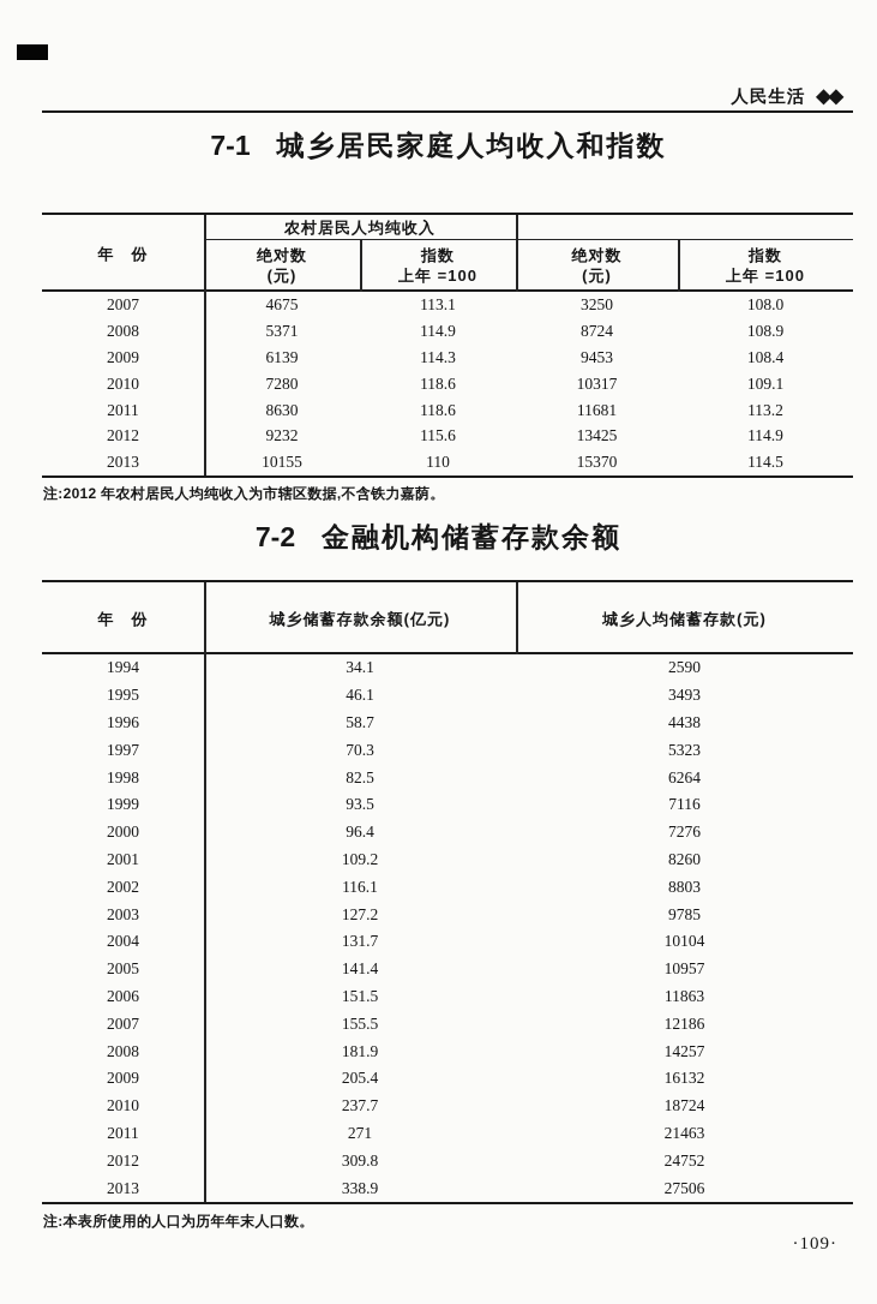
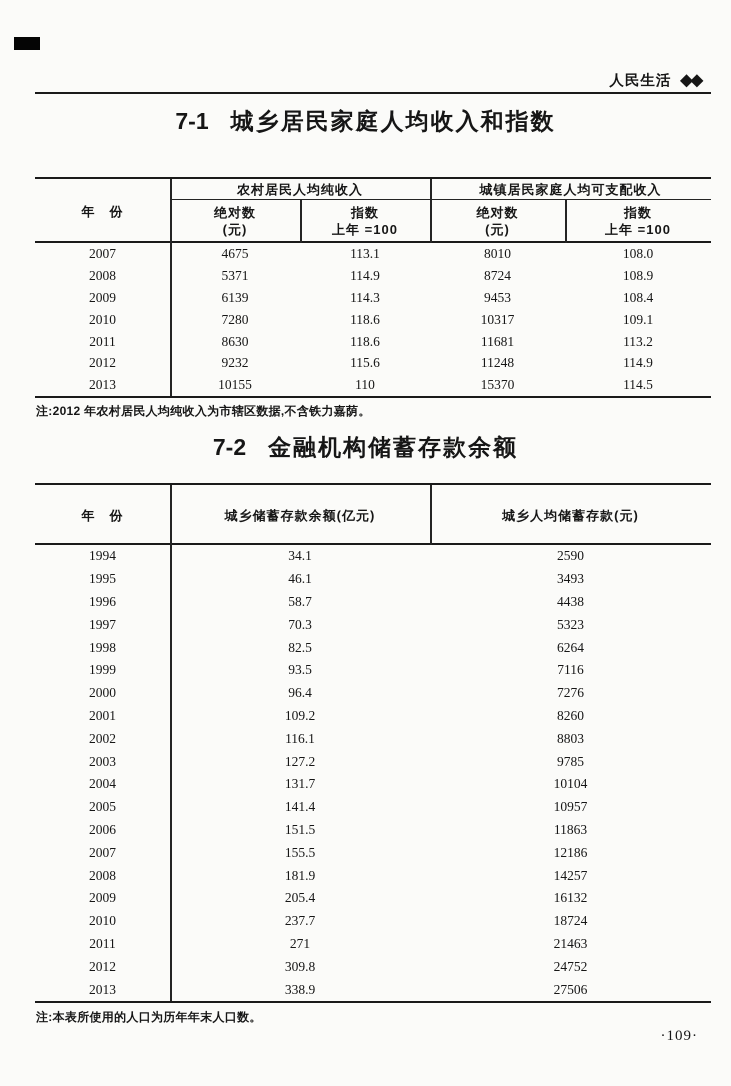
  人民生活
  ◆◆
  7-1 城乡居民家庭人均收入和指数
  年 份
  农村居民人均纯收入
+ 城镇居民家庭人均可支配收入
  绝对数
  (元)
  指数
  上年 =100
  绝对数
  (元)
  指数
  上年 =100
  2007
  4675
  113.1
- 3250
+ 8010
  108.0
  2008
  5371
  114.9
  8724
  108.9
  2009
  6139
  114.3
  9453
  108.4
  2010
  7280
  118.6
  10317
  109.1
  2011
  8630
  118.6
  11681
  113.2
  2012
  9232
  115.6
- 13425
+ 11248
  114.9
  2013
  10155
  110
  15370
  114.5
  注:2012 年农村居民人均纯收入为市辖区数据,不含铁力嘉荫。
  7-2 金融机构储蓄存款余额
  年 份
  城乡储蓄存款余额(亿元)
  城乡人均储蓄存款(元)
  1994
  34.1
  2590
  1995
  46.1
  3493
  1996
  58.7
  4438
  1997
  70.3
  5323
  1998
  82.5
  6264
  1999
  93.5
  7116
  2000
  96.4
  7276
  2001
  109.2
  8260
  2002
  116.1
  8803
  2003
  127.2
  9785
  2004
  131.7
  10104
  2005
  141.4
  10957
  2006
  151.5
  11863
  2007
  155.5
  12186
  2008
  181.9
  14257
  2009
  205.4
  16132
  2010
  237.7
  18724
  2011
  271
  21463
  2012
  309.8
  24752
  2013
  338.9
  27506
  注:本表所使用的人口为历年年末人口数。
  ·109·
